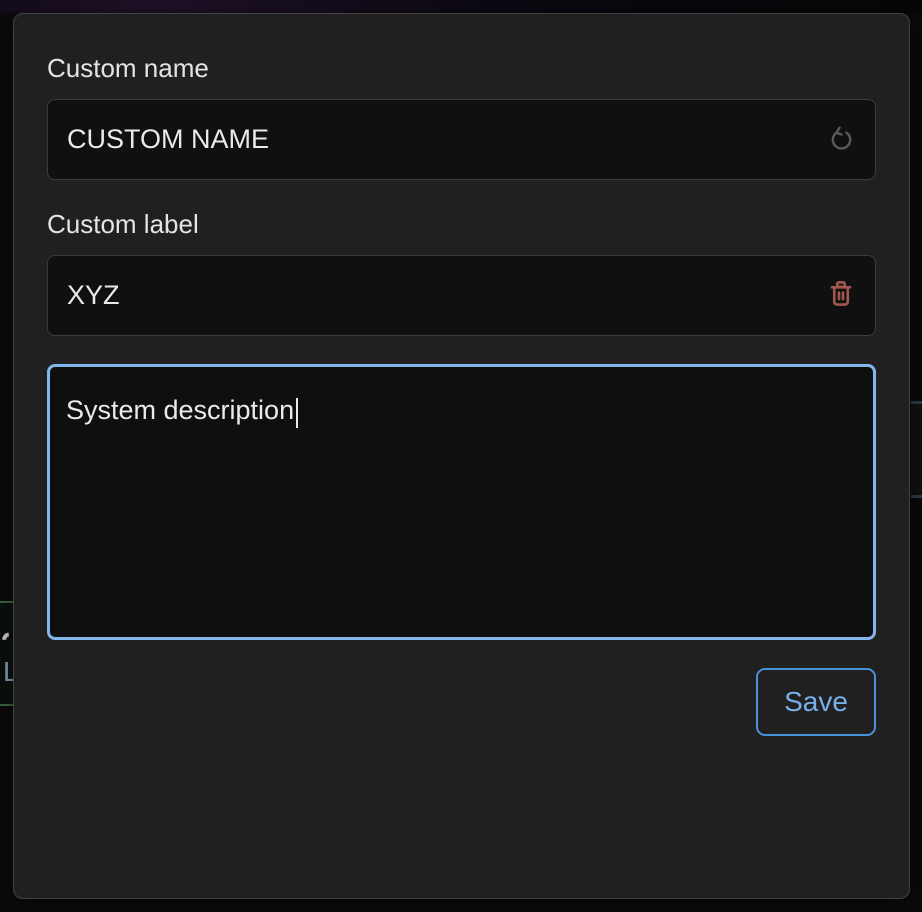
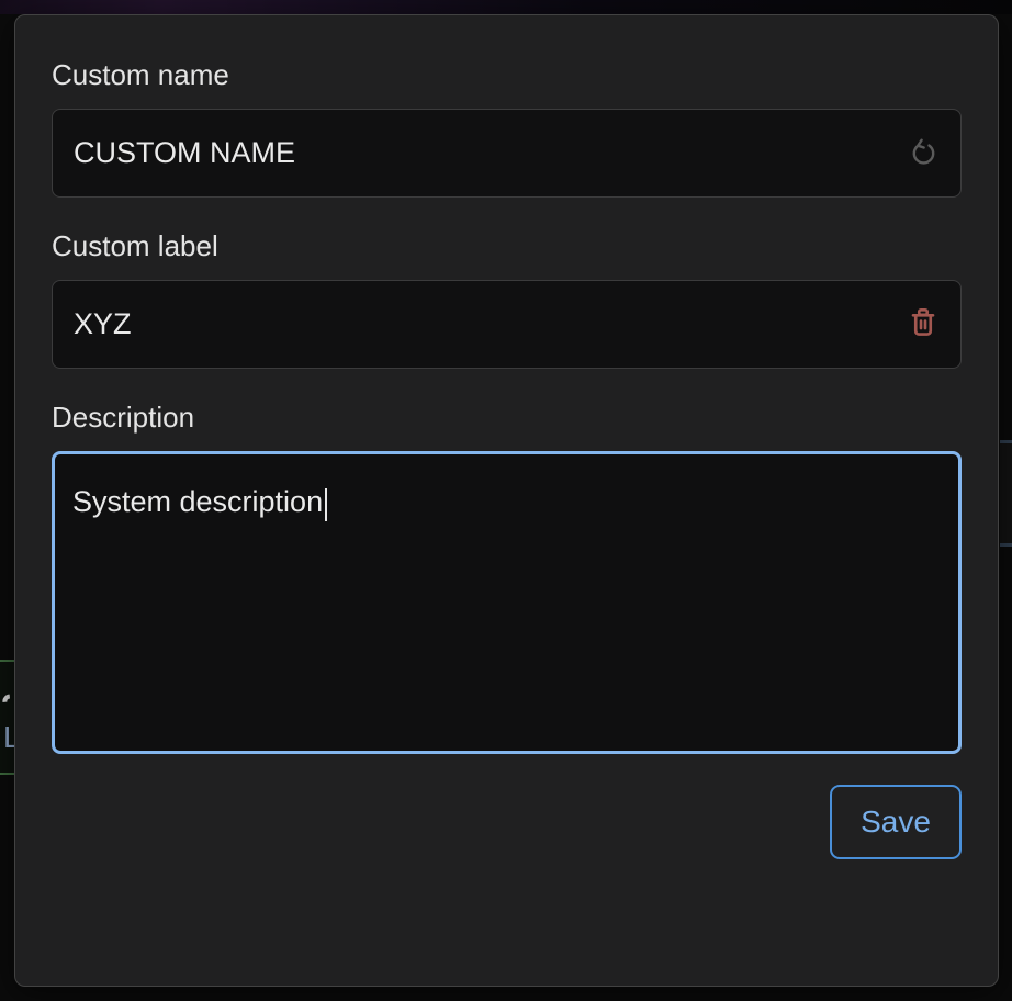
  L
  Custom name
  CUSTOM NAME
  Custom label
  XYZ
+ Description
  System description
  Save
